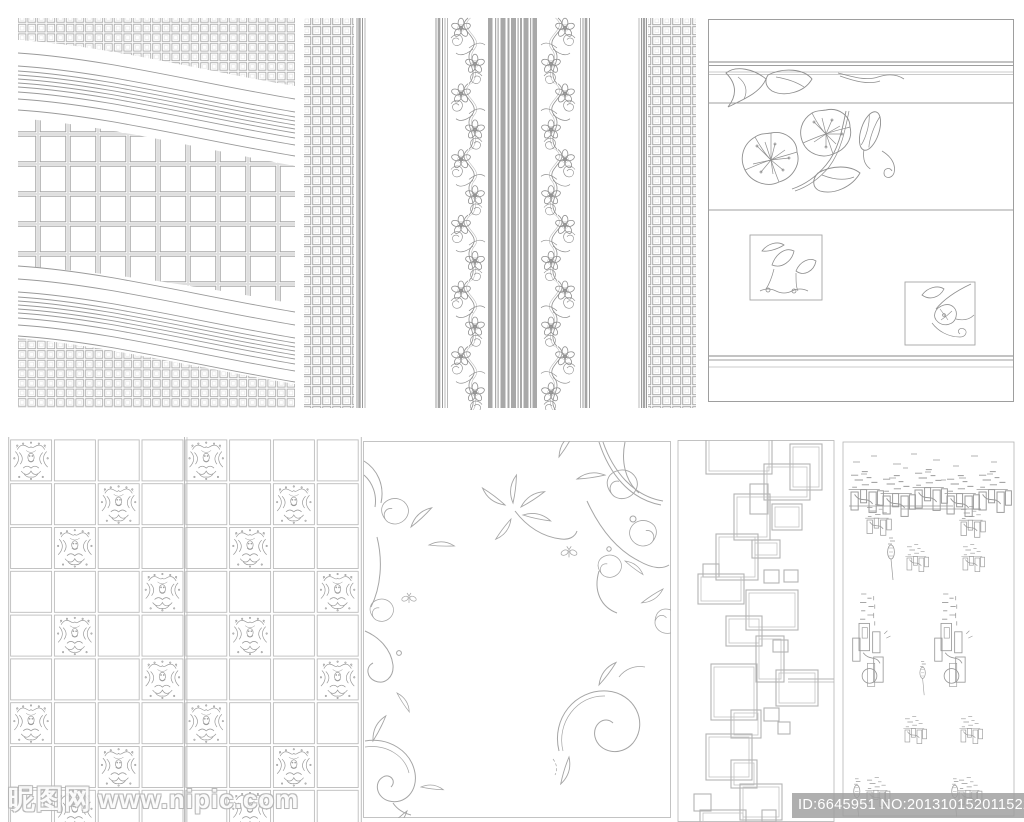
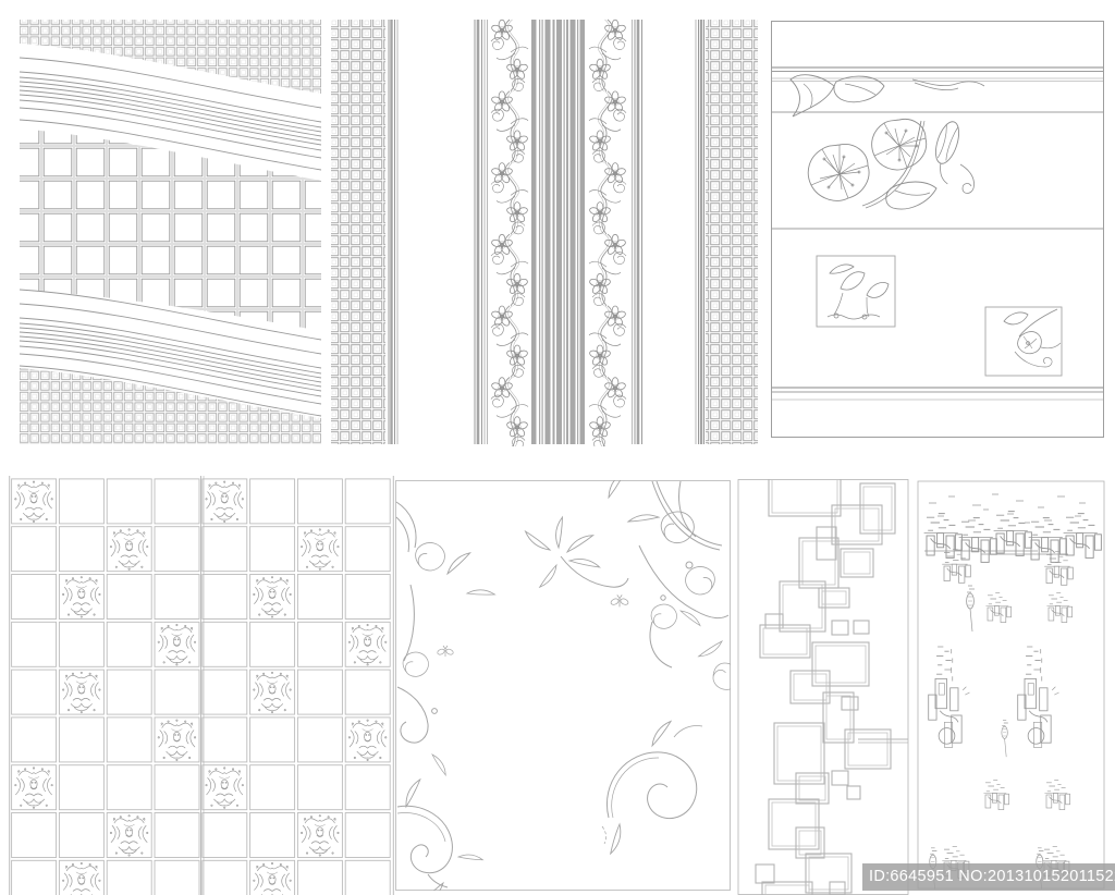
- 昵图网 www.nipic.com
  ID:6645951 NO:20131015201152
